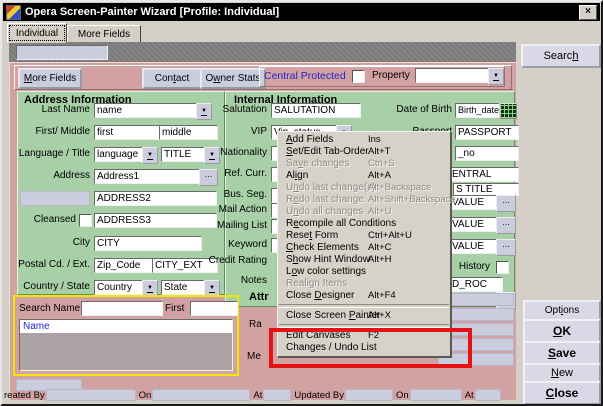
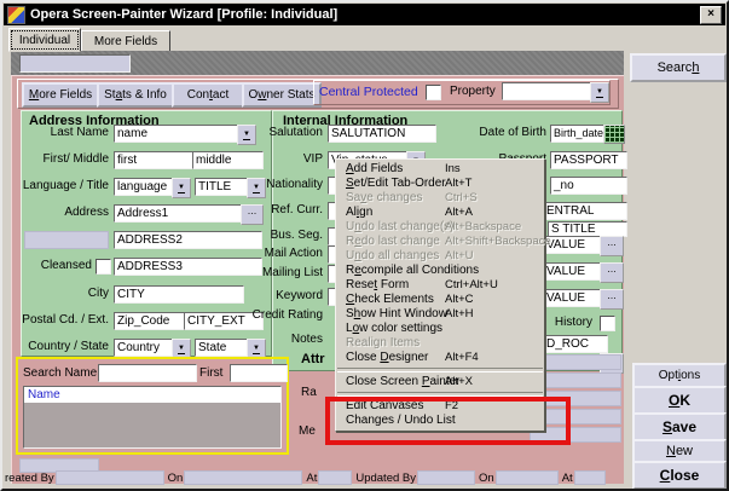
  Opera Screen-Painter Wizard [Profile: Individual]
  ×
  Individual
  More Fields
  Searc
  h
  Opt
  i
  ons
  O
  K
  S
  ave
  N
  ew
  C
  lose
  M
  ore Fields
+ St
+ a
+ ts & Info
  Con
  t
  act
  O
  w
  ner Stats
  Central Protected
  Property
  Address Information
  Last Name
  name
  First/ Middle
  first
  middle
  Language / Title
  language
  TITLE
  Address
  Address1
  ...
  ADDRESS2
  Cleansed
  ADDRESS3
  City
  CITY
  Postal Cd. / Ext.
  Zip_Code
  CITY_EXT
  Country / State
  Country
  State
  Internal Information
  Salutation
  SALUTATION
  VIP
  Nationality
  Ref. Curr.
  Bus. Seg.
  Mail Action
  Mailing List
  Keyword
  Credit Rating
  Notes
  Date of Birth
  Birth_date
  PASSPORT
  _no
  ENTRAL
  S TITLE
  VALUE
  ...
  VALUE
  ...
  VALUE
  ...
  History
  D_ROC
  Search Name
  First
  Name
  Attr
  Ra
  Me
  reated By
  On
  At
  Updated By
  On
  At
  Add Fields
  Ins
  Set/Edit Tab-Order
  Alt+T
  Save changes
  Ctrl+S
  Align
  Alt+A
  Undo last change(s)
  Alt+Backspace
  Redo last change
  Alt+Shift+Backspace
  Undo all changes
  Alt+U
  Recompile all Conditions
  Reset Form
  Ctrl+Alt+U
  Check Elements
  Alt+C
  Show Hint Window
  Alt+H
  Low color settings
  Realign Items
  Close Designer
  Alt+F4
  Close Screen Painter
  Alt+X
  Edit Canvases
  F2
  Changes / Undo List
